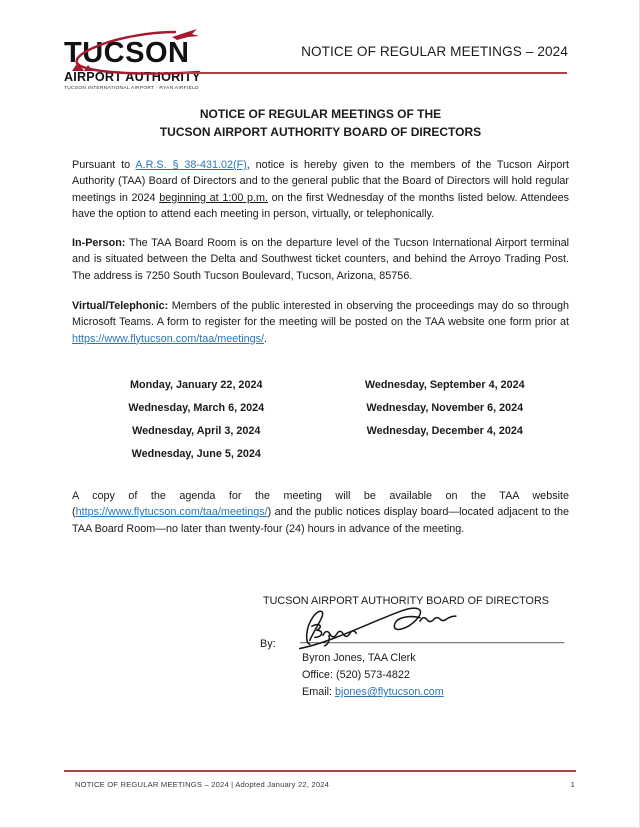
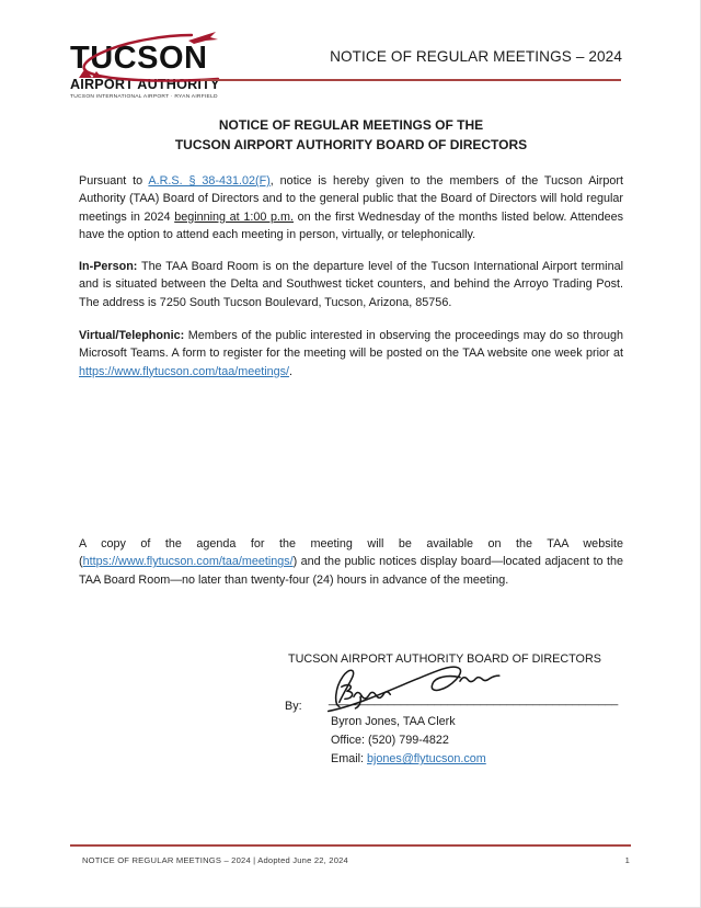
  TUCSON
  AIRPORT AUTHORITY
  NOTICE OF REGULAR MEETINGS – 2024
  NOTICE OF REGULAR MEETINGS OF THE
  TUCSON AIRPORT AUTHORITY BOARD OF DIRECTORS
  Pursuant to A.R.S. § 38-431.02(F), notice is hereby given to the members of the Tucson Airport Authority (TAA) Board of Directors and to the general public that the Board of Directors will hold regular meetings in 2024 beginning at 1:00 p.m. on the first Wednesday of the months listed below. Attendees have the option to attend each meeting in person, virtually, or telephonically.
  In-Person: The TAA Board Room is on the departure level of the Tucson International Airport terminal and is situated between the Delta and Southwest ticket counters, and behind the Arroyo Trading Post. The address is 7250 South Tucson Boulevard, Tucson, Arizona, 85756.
- Virtual/Telephonic: Members of the public interested in observing the proceedings may do so through Microsoft Teams. A form to register for the meeting will be posted on the TAA website one form prior at https://www.flytucson.com/taa/meetings/.
+ Virtual/Telephonic: Members of the public interested in observing the proceedings may do so through Microsoft Teams. A form to register for the meeting will be posted on the TAA website one week prior at https://www.flytucson.com/taa/meetings/.
- Monday, January 22, 2024
- Wednesday, September 4, 2024
- Wednesday, March 6, 2024
- Wednesday, November 6, 2024
- Wednesday, April 3, 2024
- Wednesday, December 4, 2024
- Wednesday, June 5, 2024
  A copy of the agenda for the meeting will be available on the TAA website (https://www.flytucson.com/taa/meetings/) and the public notices display board—located adjacent to the TAA Board Room—no later than twenty-four (24) hours in advance of the meeting.
  TUCSON AIRPORT AUTHORITY BOARD OF DIRECTORS
  By:
  __________________________________________
  Byron Jones, TAA Clerk
- Office: (520) 573-4822
+ Office: (520) 799-4822
  Email: bjones@flytucson.com
- NOTICE OF REGULAR MEETINGS – 2024 | Adopted January 22, 2024
+ NOTICE OF REGULAR MEETINGS – 2024 | Adopted June 22, 2024
  1
